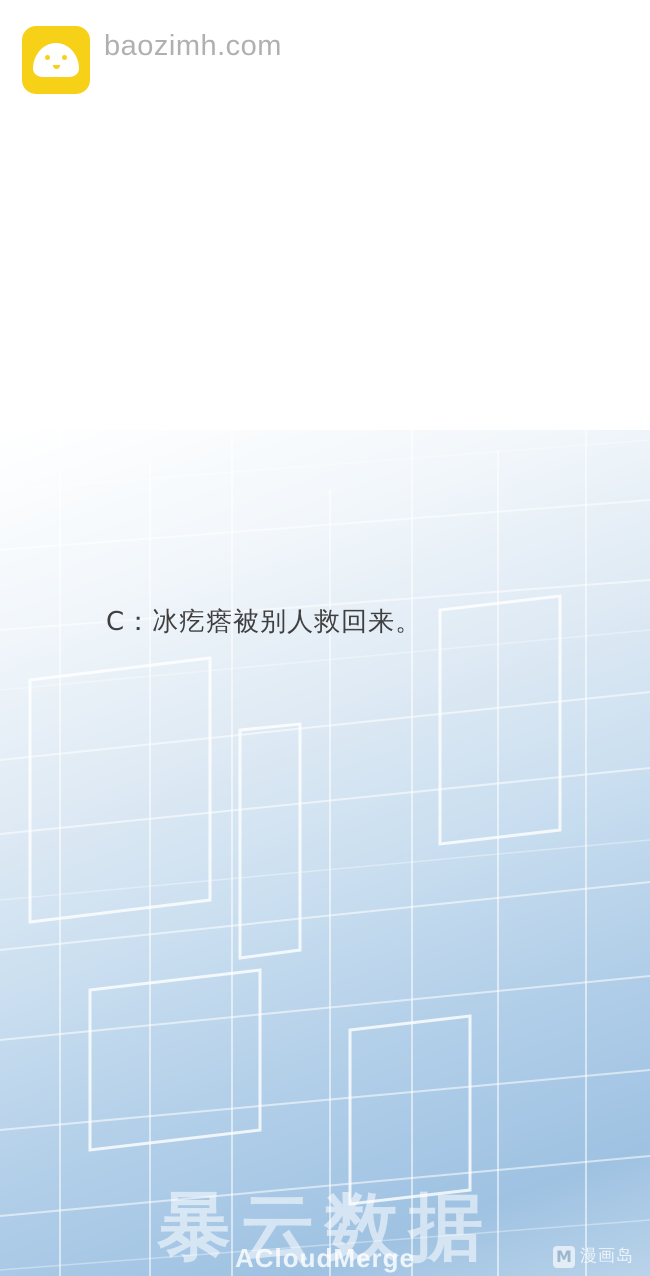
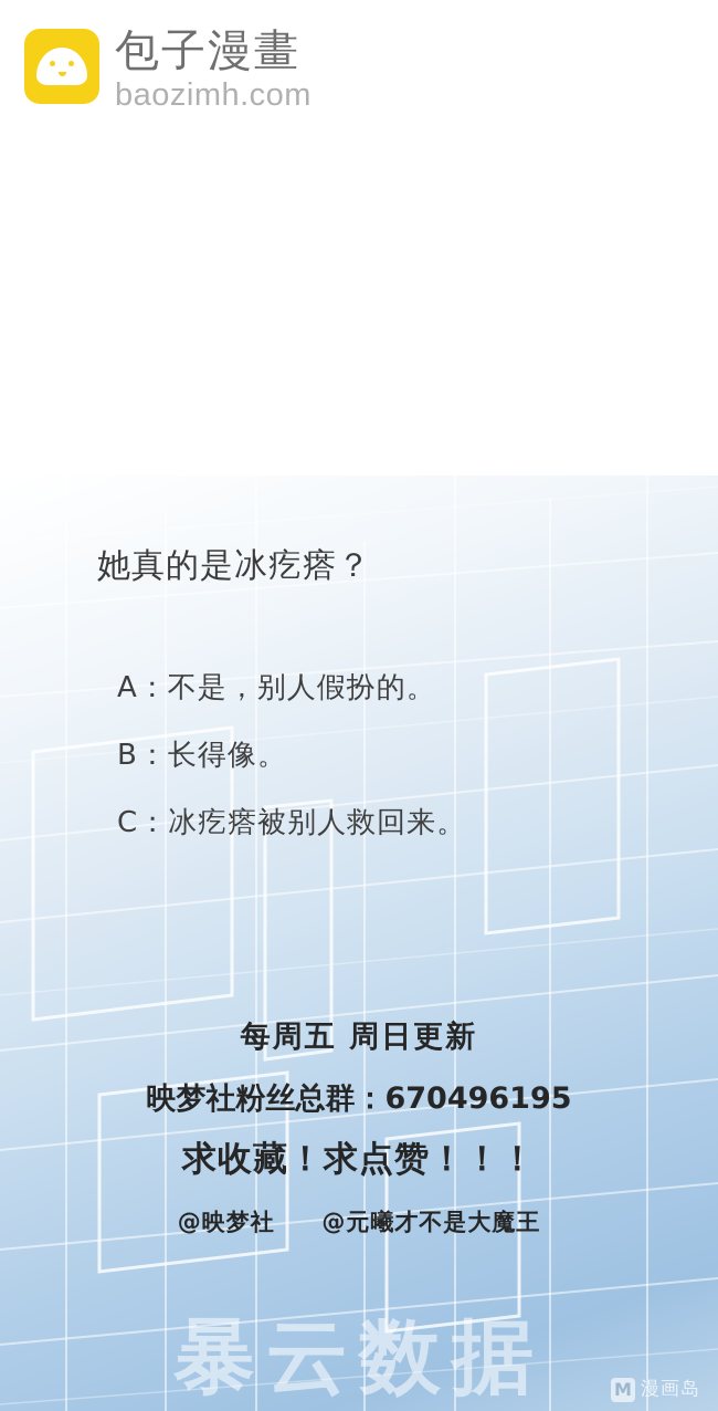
+ 包子漫畫
  baozimh.com
+ 她真的是冰疙瘩？
+ A：不是，别人假扮的。
+ B：长得像。
  C：冰疙瘩被别人救回来。
+ 每周五 周日更新
+ 映梦社粉丝总群：670496195
+ 求收藏！求点赞！！！
+ @映梦社 @元曦才不是大魔王
  暴云数据
- ACloudMerge
  M
  漫画岛
